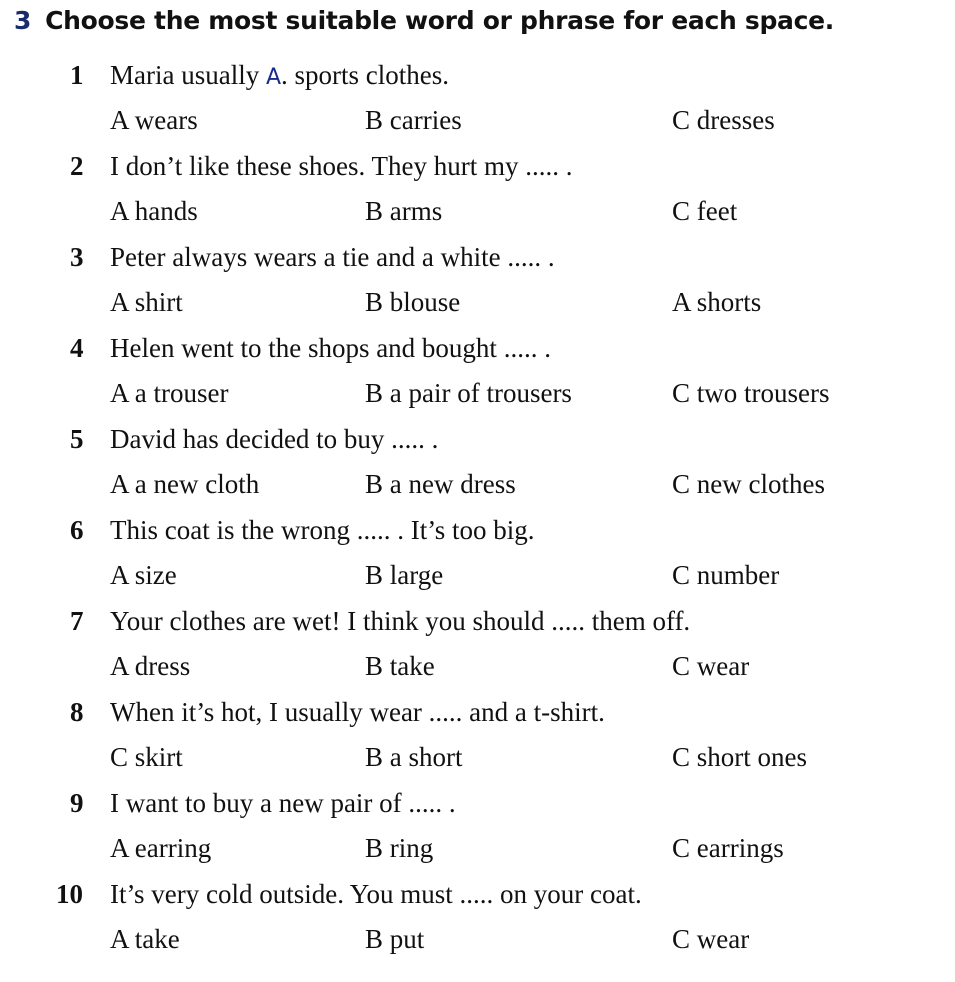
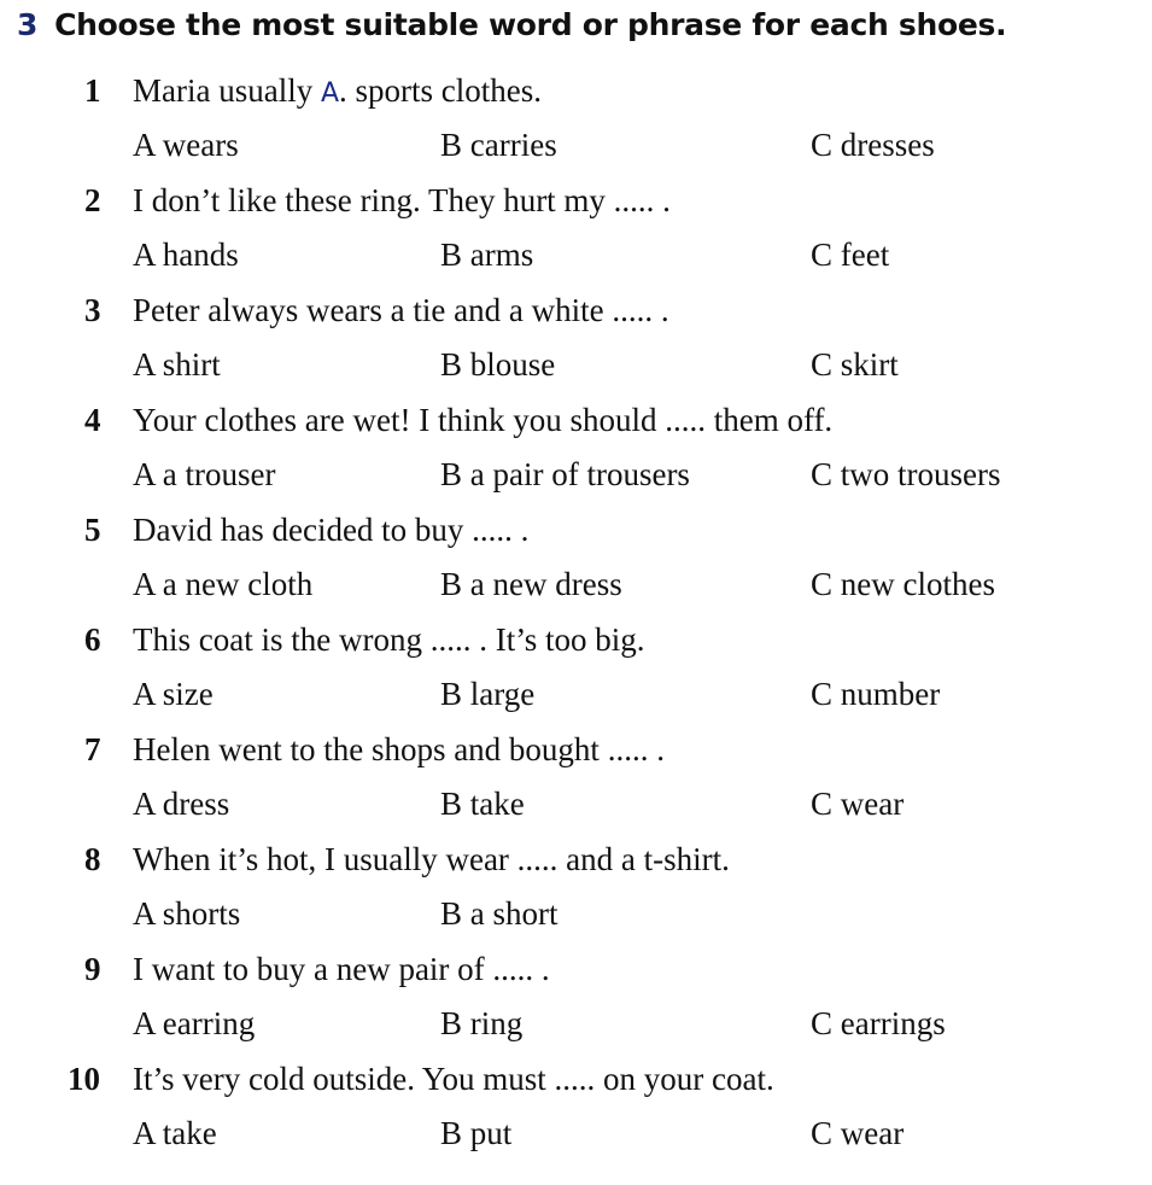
- 3 Choose the most suitable word or phrase for each space.
+ 3 Choose the most suitable word or phrase for each shoes.
  1
  Maria usually A. sports clothes.
  A wears
  B carries
  C dresses
  2
- I don’t like these shoes. They hurt my ..... .
+ I don’t like these ring. They hurt my ..... .
  A hands
  B arms
  C feet
  3
  Peter always wears a tie and a white ..... .
  A shirt
  B blouse
- A shorts
+ C skirt
  4
- Helen went to the shops and bought ..... .
+ Your clothes are wet! I think you should ..... them off.
  A a trouser
  B a pair of trousers
  C two trousers
  5
  David has decided to buy ..... .
  A a new cloth
  B a new dress
  C new clothes
  6
  This coat is the wrong ..... . It’s too big.
  A size
  B large
  C number
  7
- Your clothes are wet! I think you should ..... them off.
+ Helen went to the shops and bought ..... .
  A dress
  B take
  C wear
  8
  When it’s hot, I usually wear ..... and a t-shirt.
- C skirt
+ A shorts
  B a short
- C short ones
  9
  I want to buy a new pair of ..... .
  A earring
  B ring
  C earrings
  10
  It’s very cold outside. You must ..... on your coat.
  A take
  B put
  C wear
